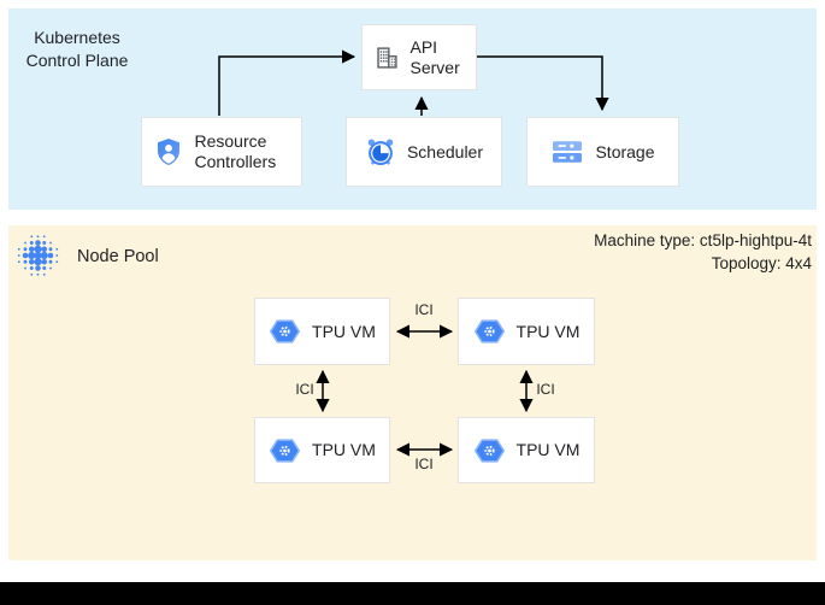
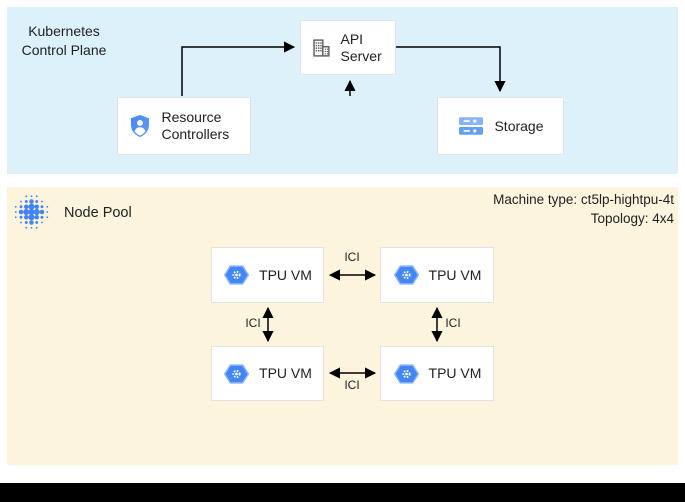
  Kubernetes
  Control Plane
  Node Pool
  Machine type: ct5lp-hightpu-4t
  Topology: 4x4
  API Server
  Resource Controllers
- Scheduler
  Storage
  TPU VM
  TPU VM
  TPU VM
  TPU VM
  ICI
  ICI
  ICI
  ICI
